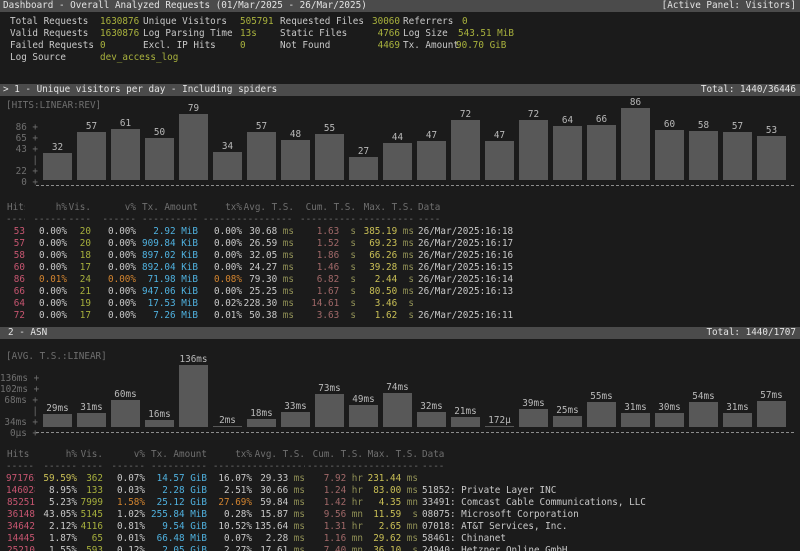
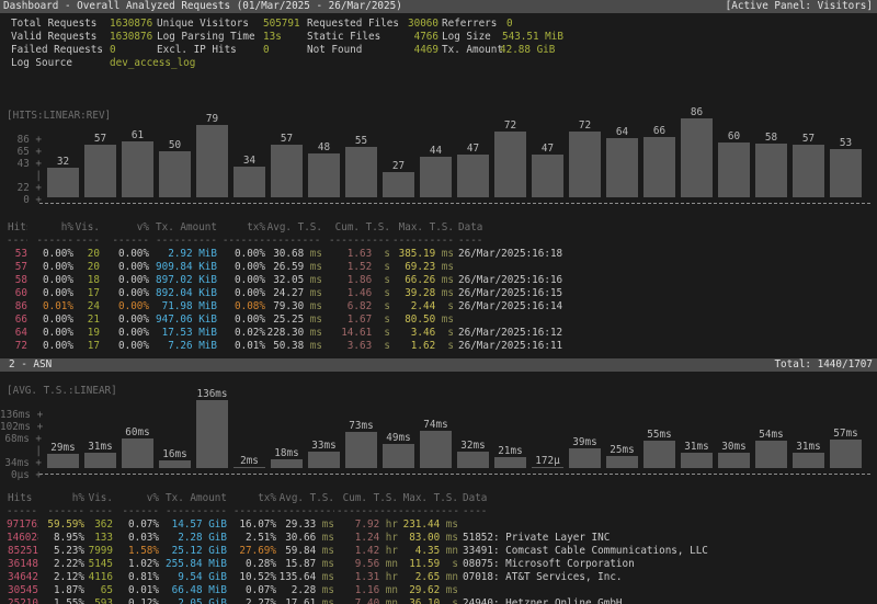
  Dashboard - Overall Analyzed Requests (01/Mar/2025 - 26/Mar/2025)
  [Active Panel: Visitors]
  Total Requests
  1630876
  Unique Visitors
  505791
  Requested Files
  30060
  Referrers
  0
  Valid Requests
  1630876
  Log Parsing Time
  13s
  Static Files
  4766
  Log Size
  543.51 MiB
  Failed Requests
  0
  Excl. IP Hits
  0
  Not Found
  4469
  Tx. Amount
- 90.70 GiB
+ 42.88 GiB
  Log Source
  dev_access_log
- > 1 - Unique visitors per day - Including spiders
- Total: 1440/36446
  [HITS:LINEAR:REV]
  86 +
  65 +
  43 +
  |
  22 +
  0 +
  32
  57
  61
  50
  79
  34
  57
  48
  55
  27
  44
  47
  72
  47
  72
  64
  66
  86
  60
  58
  57
  53
  Hit
  h%
  Vis.
  v%
  Tx. Amount
  tx%
  Avg. T.S.
  Cum. T.S.
  Max. T.S.
  Data
  ---
  ------
  ----
  ------
  ----------
  -------
  ---------
  ----------
  ----------
  ----
  53
  0.00%
  20
  0.00%
  2.92 MiB
  0.00%
  30.68 ms
  1.63 s
  385.19 ms
  26/Mar/2025:16:18
  57
  0.00%
  20
  0.00%
  909.84 KiB
  0.00%
  26.59 ms
  1.52 s
  69.23 ms
- 26/Mar/2025:16:17
  58
  0.00%
  18
  0.00%
  897.02 KiB
  0.00%
  32.05 ms
  1.86 s
  66.26 ms
  26/Mar/2025:16:16
  60
  0.00%
  17
  0.00%
  892.04 KiB
  0.00%
  24.27 ms
  1.46 s
  39.28 ms
  26/Mar/2025:16:15
  86
  0.01%
  24
  0.00%
  71.98 MiB
  0.08%
  79.30 ms
  6.82 s
  2.44 s
  26/Mar/2025:16:14
  66
  0.00%
  21
  0.00%
  947.06 KiB
  0.00%
  25.25 ms
  1.67 s
  80.50 ms
- 26/Mar/2025:16:13
  64
  0.00%
  19
  0.00%
  17.53 MiB
  0.02%
  228.30 ms
  14.61 s
  3.46 s
+ 26/Mar/2025:16:12
  72
  0.00%
  17
  0.00%
  7.26 MiB
  0.01%
  50.38 ms
  3.63 s
  1.62 s
  26/Mar/2025:16:11
  2 - ASN
  Total: 1440/1707
  [AVG. T.S.:LINEAR]
  136ms +
  102ms +
  68ms +
  |
  34ms +
  0µs +
  29ms
  31ms
  60ms
  16ms
  136ms
  2ms
  18ms
  33ms
  73ms
  49ms
  74ms
  32ms
  21ms
  172µ
  39ms
  25ms
  55ms
  31ms
  30ms
  54ms
  31ms
  57ms
  Hits
  h%
  Vis.
  v%
  Tx. Amount
  tx%
  Avg. T.S.
  Cum. T.S.
  Max. T.S.
  Data
  -----
  ------
  ----
  ------
  ----------
  -------
  ---------
  ----------
  ----------
  ----
  97176
  59.59%
  362
  0.07%
  14.57 GiB
  16.07%
  29.33 ms
  7.92 hr
  231.44 ms
  14602
  8.95%
  133
  0.03%
  2.28 GiB
  2.51%
  30.66 ms
  1.24 hr
  83.00 ms
  51852: Private Layer INC
  85251
  5.23%
  7999
  1.58%
  25.12 GiB
  27.69%
  59.84 ms
  1.42 hr
  4.35 mn
  33491: Comcast Cable Communications, LLC
  36148
- 43.05%
+ 2.22%
  5145
  1.02%
  255.84 MiB
  0.28%
  15.87 ms
  9.56 mn
  11.59 s
  08075: Microsoft Corporation
  34642
  2.12%
  4116
  0.81%
  9.54 GiB
  10.52%
  135.64 ms
  1.31 hr
  2.65 mn
  07018: AT&T Services, Inc.
- 14445
+ 30545
  1.87%
  65
  0.01%
  66.48 MiB
  0.07%
  2.28 ms
  1.16 mn
  29.62 ms
- 58461: Chinanet
